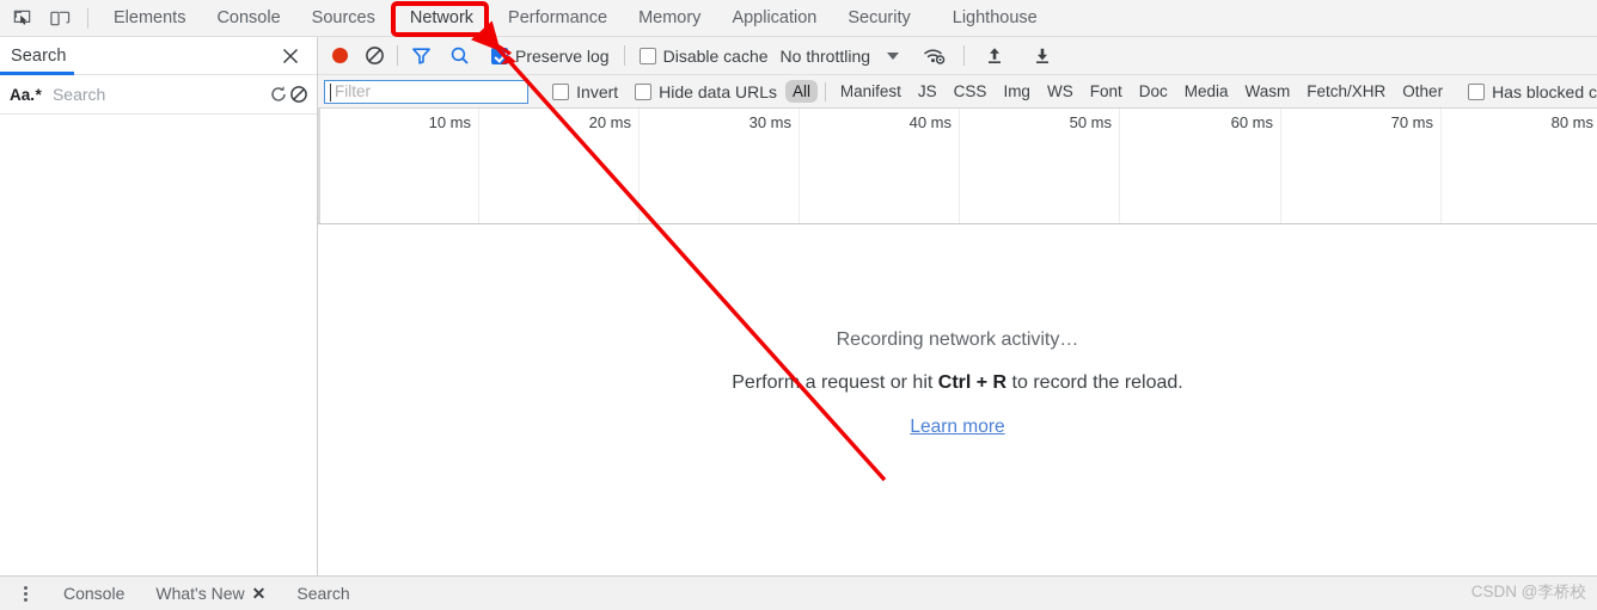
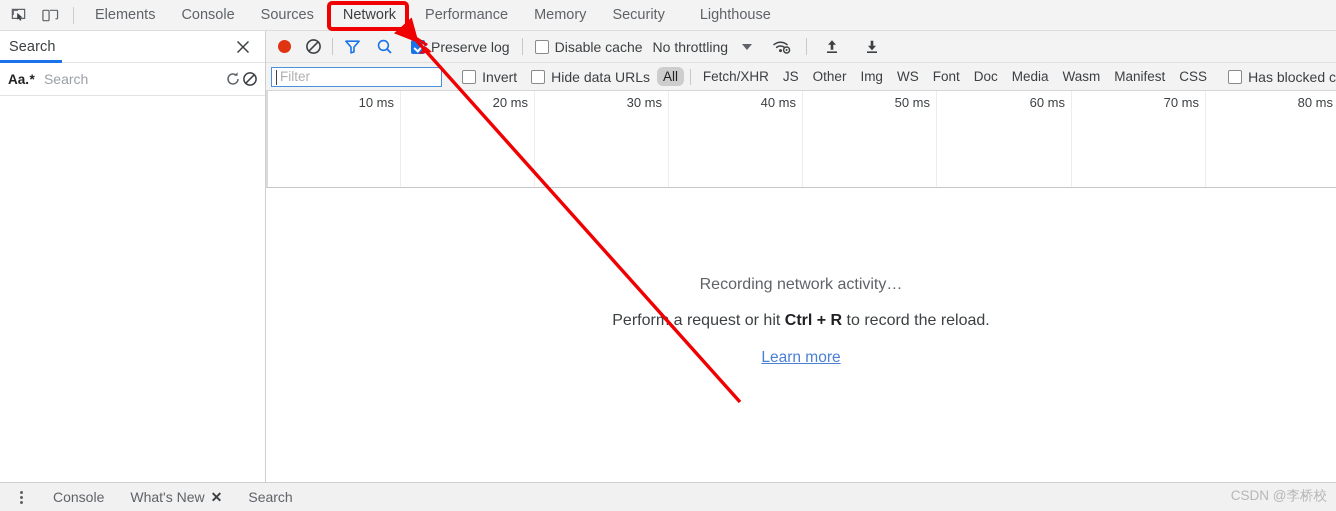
  Elements
  Console
  Sources
  Network
  Performance
  Memory
- Application
  Security
  Lighthouse
  Search
  Aa
  .*
  Search
  Preserve log
  Disable cache
  No throttling
  Filter
  Invert
  Hide data URLs
  All
- Manifest
+ Fetch/XHR
  JS
- CSS
+ Other
  Img
  WS
  Font
  Doc
  Media
  Wasm
- Fetch/XHR
+ Manifest
- Other
+ CSS
  Has blocked c
  10 ms
  20 ms
  30 ms
  40 ms
  50 ms
  60 ms
  70 ms
  80 ms
  Recording network activity…
  Perform a request or hit Ctrl + R to record the reload.
  Learn more
  Console
  What's New
  ✕
  Search
  CSDN @李桥校
